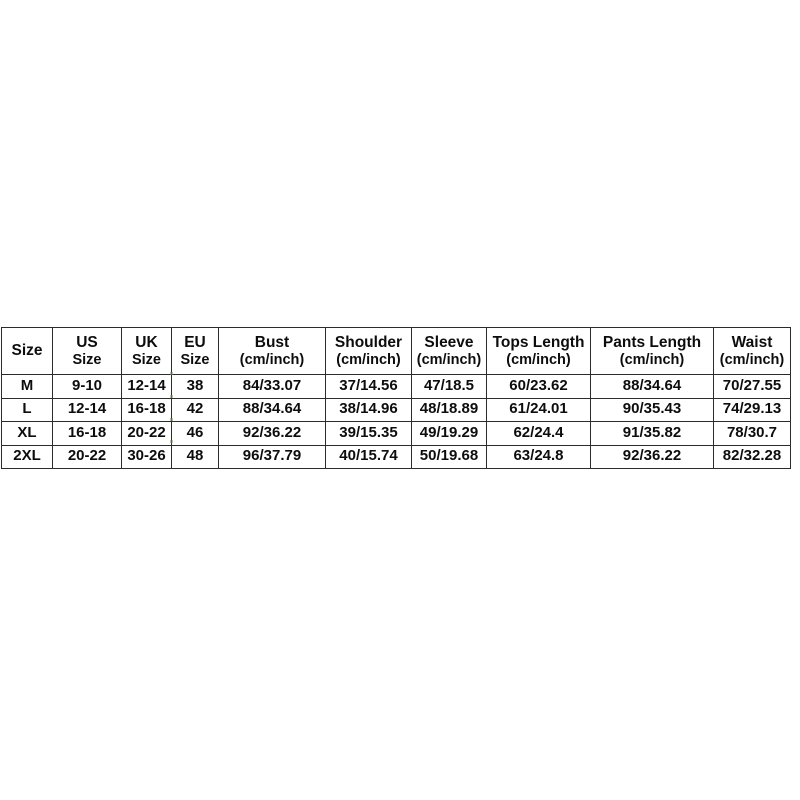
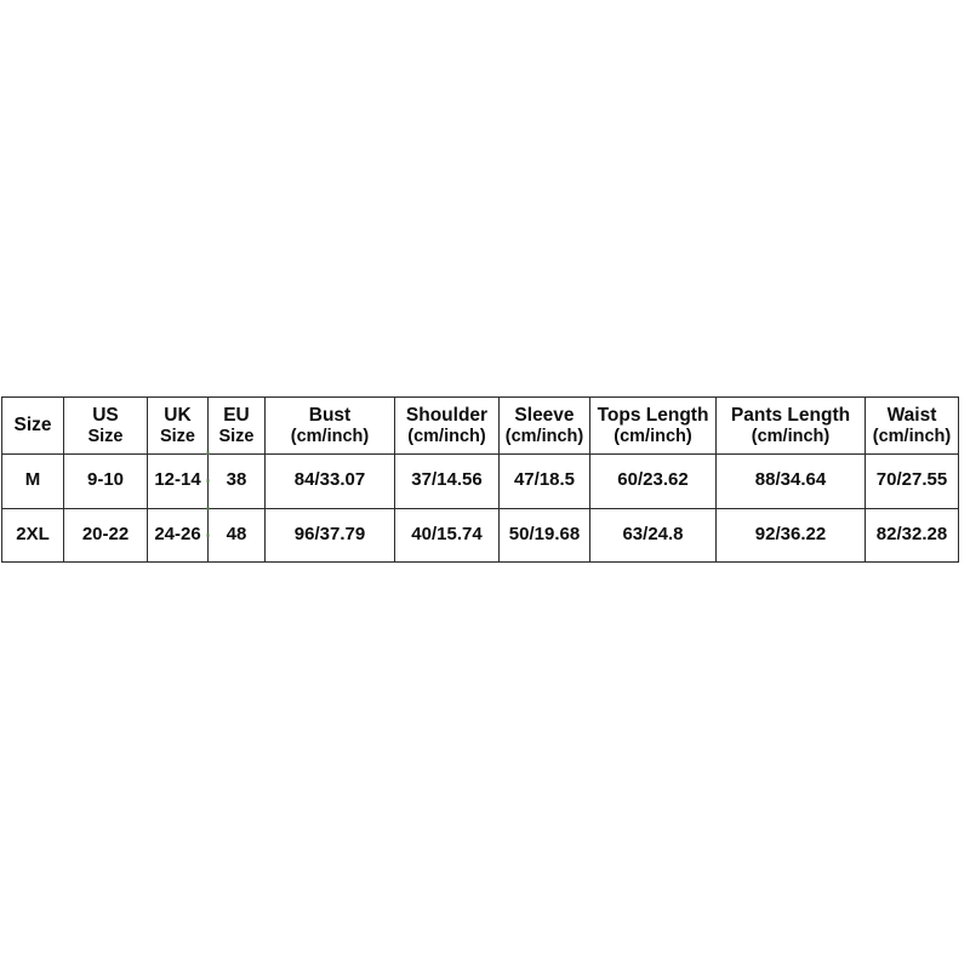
  Size	US Size	UK Size	EU Size	Bust (cm/inch)	Shoulder (cm/inch)	Sleeve (cm/inch)	Tops Length (cm/inch)	Pants Length (cm/inch)	Waist (cm/inch)
  M	9-10	12-14	38	84/33.07	37/14.56	47/18.5	60/23.62	88/34.64	70/27.55
- L	12-14	16-18	42	88/34.64	38/14.96	48/18.89	61/24.01	90/35.43	74/29.13
- XL	16-18	20-22	46	92/36.22	39/15.35	49/19.29	62/24.4	91/35.82	78/30.7
- 2XL	20-22	30-26	48	96/37.79	40/15.74	50/19.68	63/24.8	92/36.22	82/32.28
+ 2XL	20-22	24-26	48	96/37.79	40/15.74	50/19.68	63/24.8	92/36.22	82/32.28
